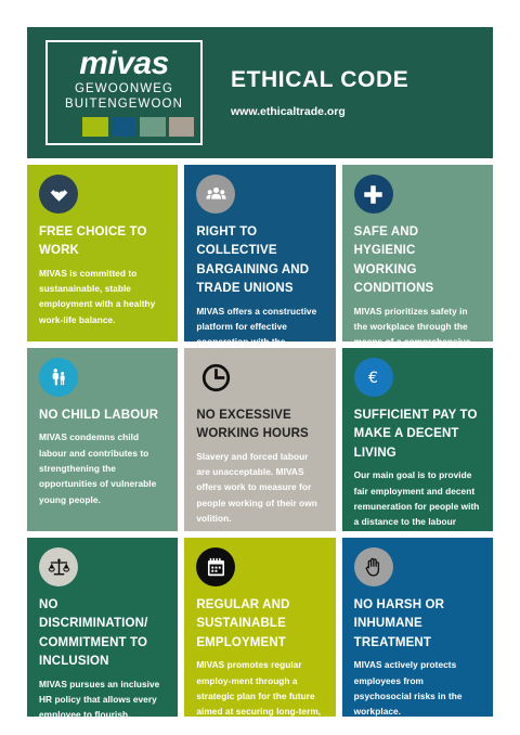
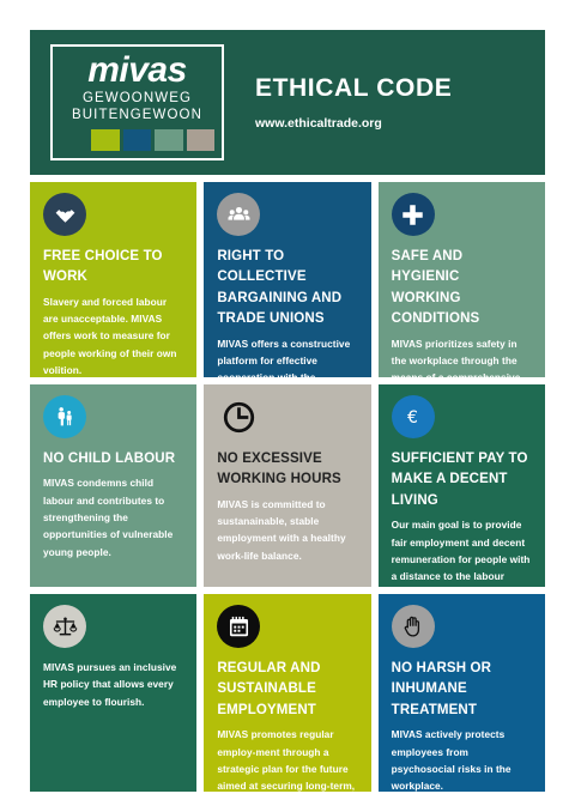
  mivas
  GEWOONWEG
  BUITENGEWOON
  ETHICAL CODE
  www.ethicaltrade.org
  FREE CHOICE TO WORK
- MIVAS is committed to sustanainable, stable employment with a healthy work-life balance.
+ Slavery and forced labour are unacceptable. MIVAS offers work to measure for people working of their own volition.
  RIGHT TO COLLECTIVE BARGAINING AND TRADE UNIONS
  SAFE AND HYGIENIC WORKING CONDITIONS
  NO CHILD LABOUR
  MIVAS condemns child labour and contributes to strengthening the opportunities of vulnerable young people.
  NO EXCESSIVE WORKING HOURS
- Slavery and forced labour are unacceptable. MIVAS offers work to measure for people working of their own volition.
+ MIVAS is committed to sustanainable, stable employment with a healthy work-life balance.
  €
  SUFFICIENT PAY TO MAKE A DECENT LIVING
  Our main goal is to provide fair employment and decent remuneration for people with a distance to the labour
- NO DISCRIMINATION/ COMMITMENT TO INCLUSION
  MIVAS pursues an inclusive HR policy that allows every employee to flourish.
  REGULAR AND SUSTAINABLE EMPLOYMENT
  MIVAS promotes regular employ-ment through a strategic plan for the future aimed at securing long-term,
  NO HARSH OR INHUMANE TREATMENT
  MIVAS actively protects employees from psychosocial risks in the workplace.
